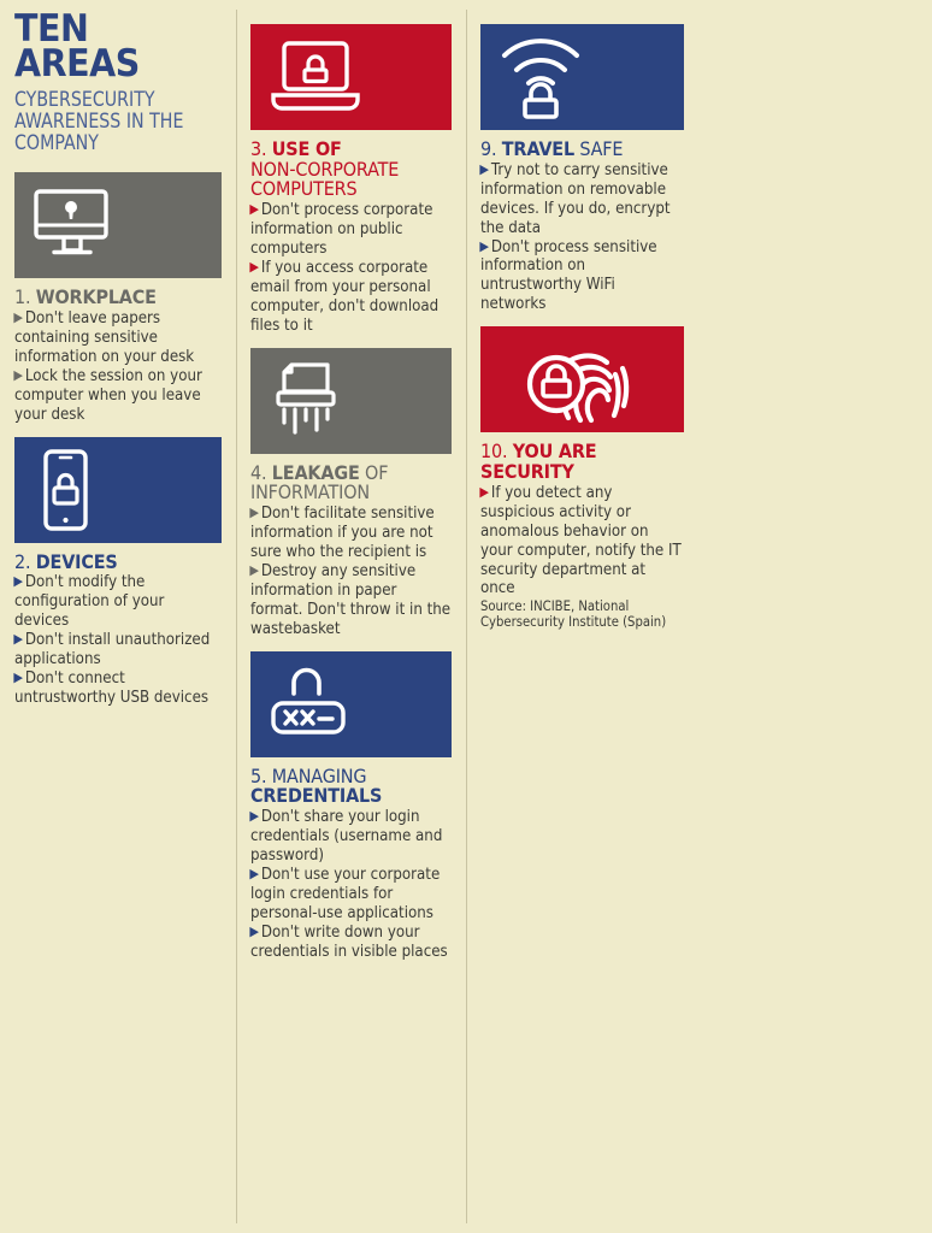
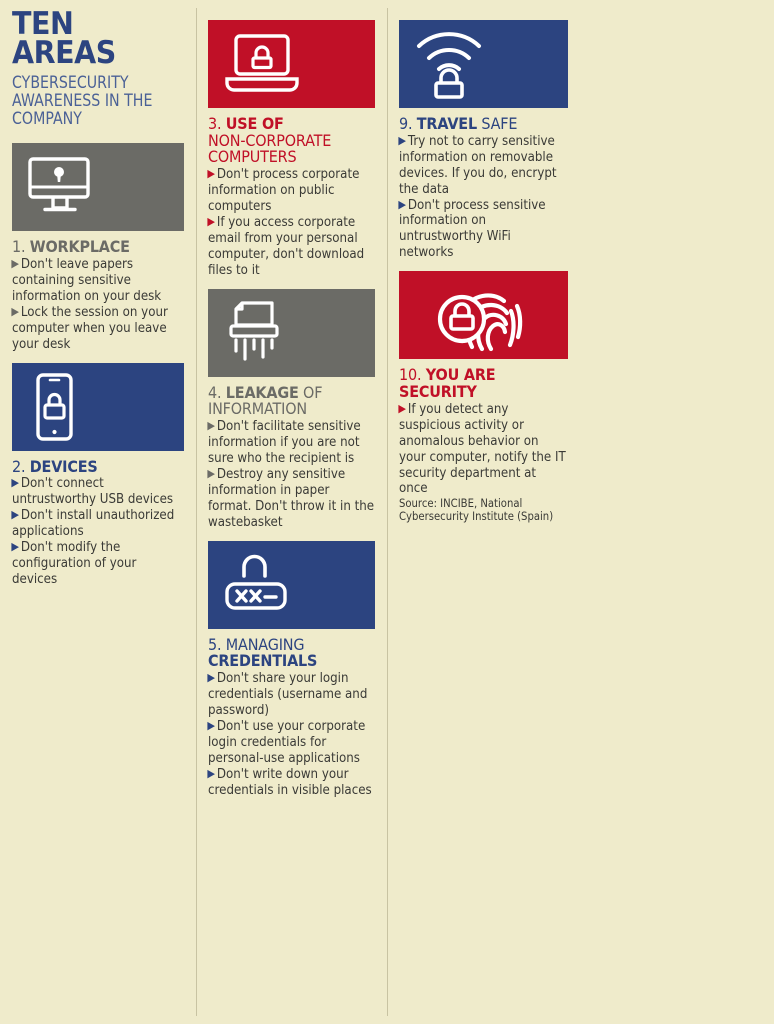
  TEN AREAS
  CYBERSECURITY AWARENESS IN THE COMPANY
  1. WORKPLACE
  ▶ Don't leave papers containing sensitive information on your desk
  ▶ Lock the session on your computer when you leave your desk
  2. DEVICES
- ▶ Don't modify the configuration of your devices
+ ▶ Don't connect untrustworthy USB devices
  ▶ Don't install unauthorized applications
- ▶ Don't connect untrustworthy USB devices
+ ▶ Don't modify the configuration of your devices
  3. USE OF
  NON-CORPORATE COMPUTERS
  ▶ Don't process corporate information on public computers
  ▶ If you access corporate email from your personal computer, don't download files to it
  4. LEAKAGE OF INFORMATION
  ▶ Don't facilitate sensitive information if you are not sure who the recipient is
  ▶ Destroy any sensitive information in paper format. Don't throw it in the wastebasket
  5. MANAGING
  CREDENTIALS
  ▶ Don't share your login credentials (username and password)
  ▶ Don't use your corporate login credentials for personal-use applications
  ▶ Don't write down your credentials in visible places
  9. TRAVEL SAFE
  ▶ Try not to carry sensitive information on removable devices. If you do, encrypt the data
  ▶ Don't process sensitive information on untrustworthy WiFi networks
  10. YOU ARE SECURITY
  ▶ If you detect any suspicious activity or anomalous behavior on your computer, notify the IT security department at once
  Source: INCIBE, National Cybersecurity Institute (Spain)
